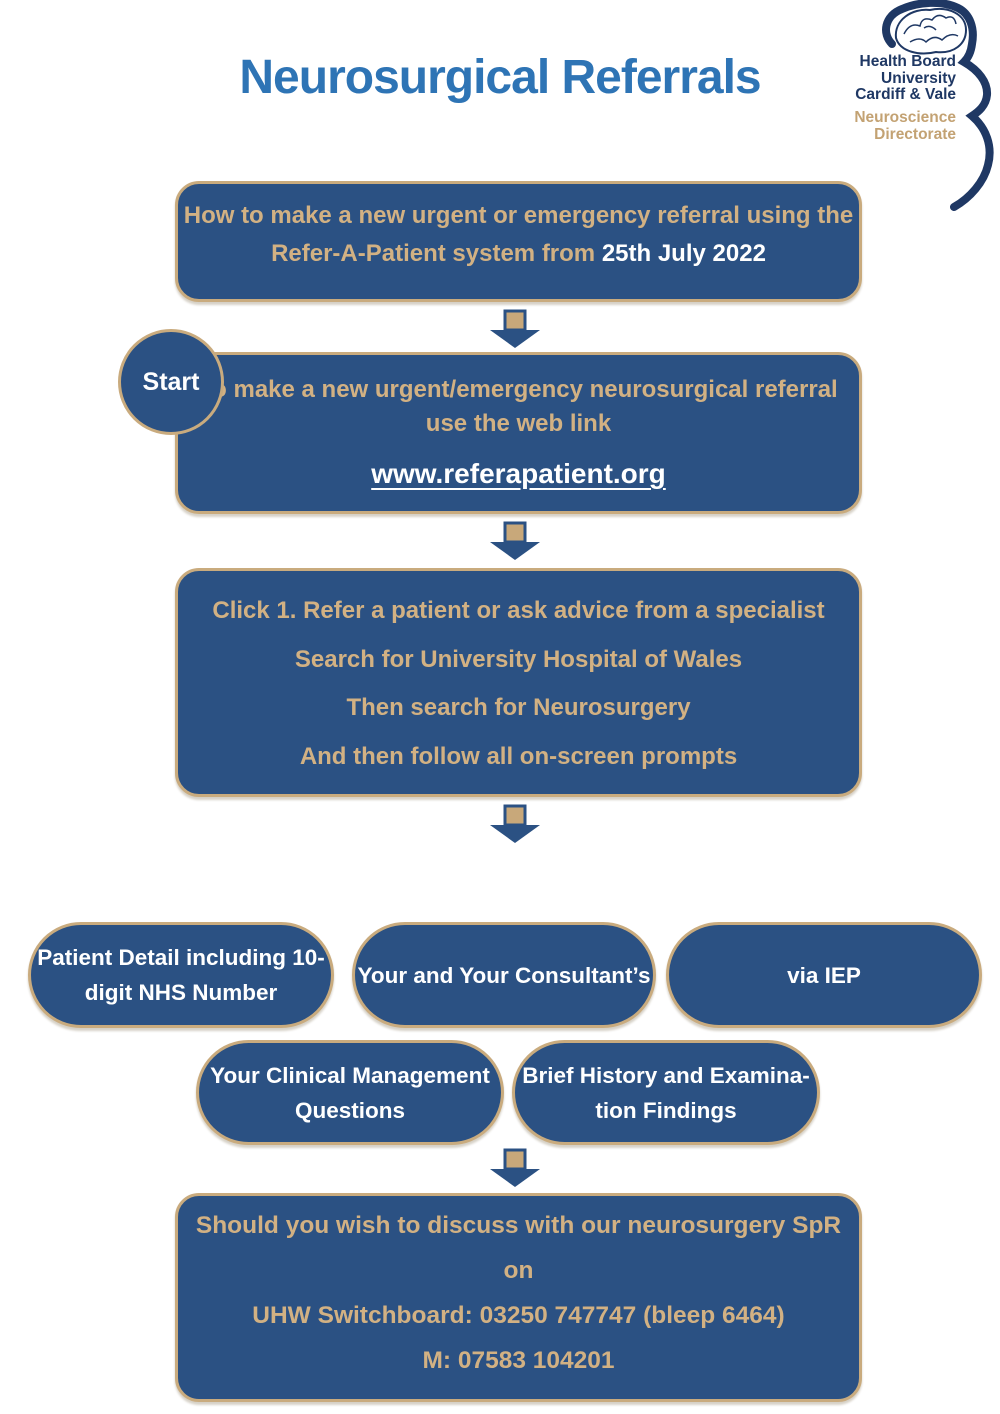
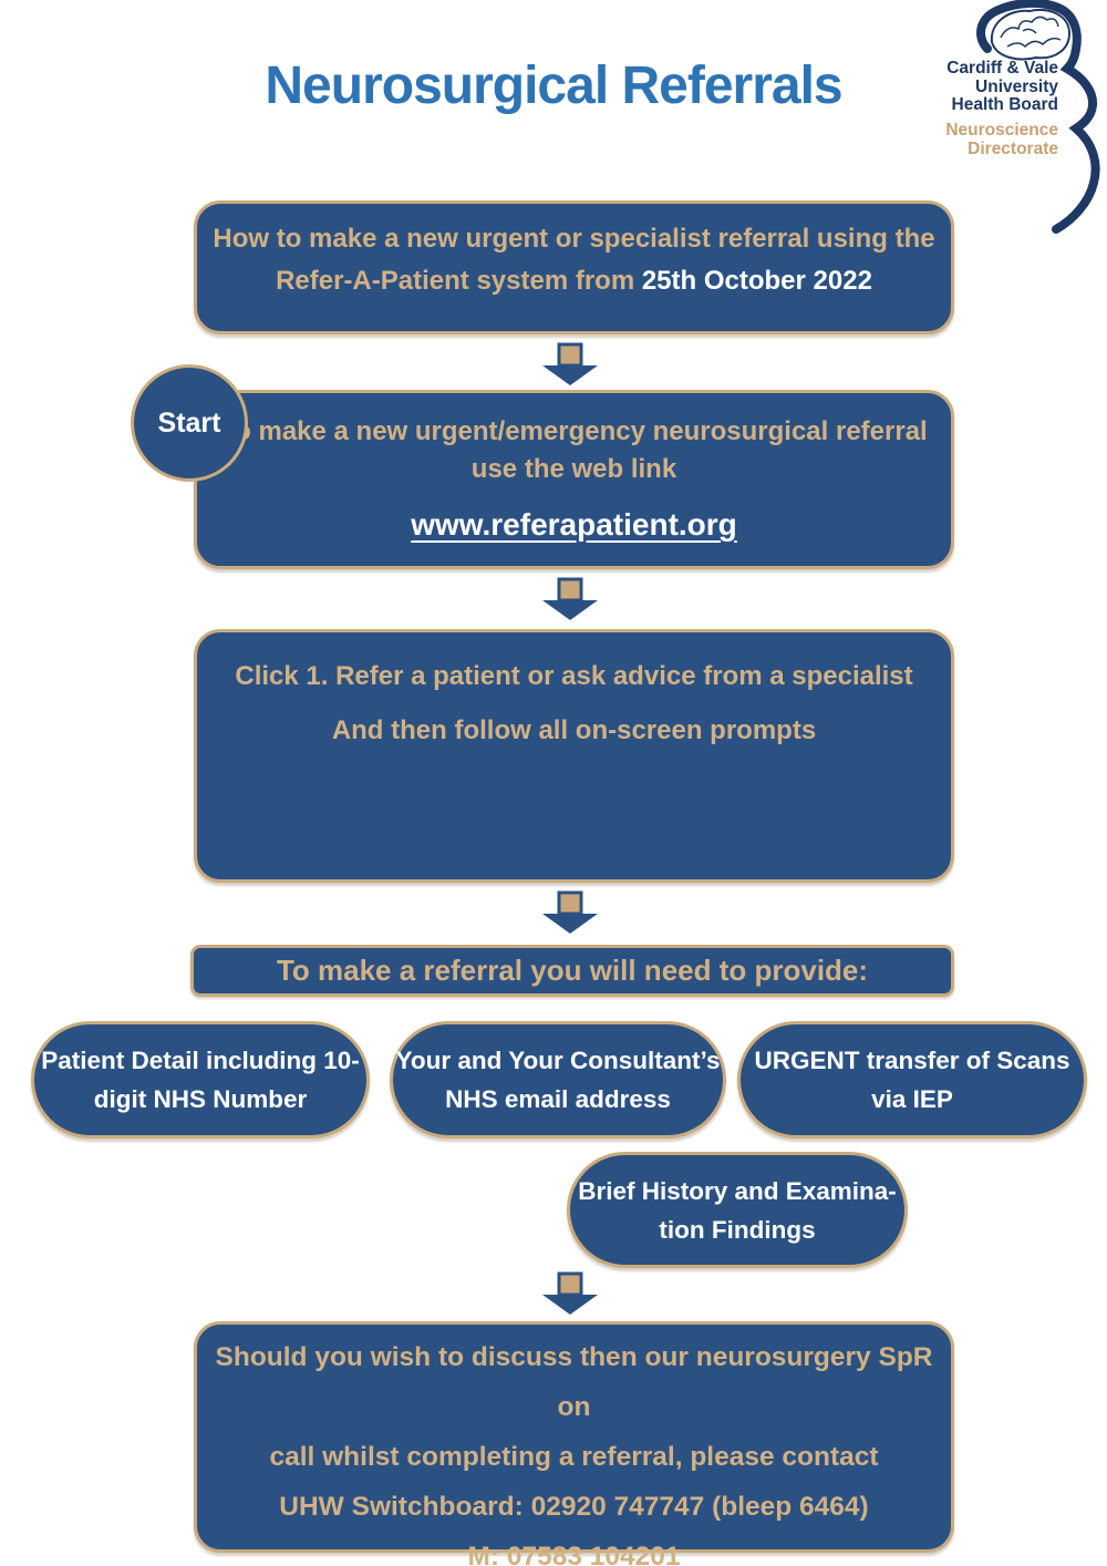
  Neurosurgical Referrals
- Health Board
+ Cardiff & Vale
  University
- Cardiff & Vale
+ Health Board
  Neuroscience
  Directorate
- How to make a new urgent or emergency referral using the
+ How to make a new urgent or specialist referral using the
- Refer-A-Patient system from 25th July 2022
+ Refer-A-Patient system from 25th October 2022
  Start
  make a new urgent/emergency neurosurgical referral
  use the web link
  www.referapatient.org
  Click 1. Refer a patient or ask advice from a specialist
- Search for University Hospital of Wales
- Then search for Neurosurgery
  And then follow all on-screen prompts
+ To make a referral you will need to provide:
  Patient Detail including 10-
  digit NHS Number
  Your and Your Consultant’s
+ NHS email address
+ URGENT transfer of Scans
  via IEP
- Your Clinical Management
- Questions
  Brief History and Examina-
  tion Findings
- Should you wish to discuss with our neurosurgery SpR on
+ Should you wish to discuss then our neurosurgery SpR on
+ call whilst completing a referral, please contact
- UHW Switchboard: 03250 747747 (bleep 6464)
+ UHW Switchboard: 02920 747747 (bleep 6464)
  M: 07583 104201
